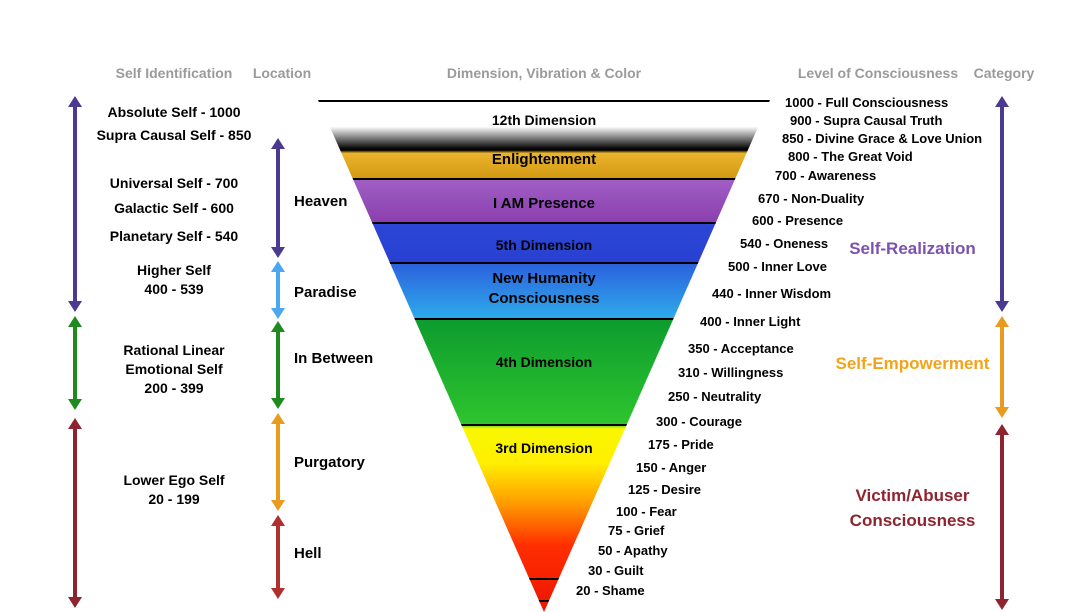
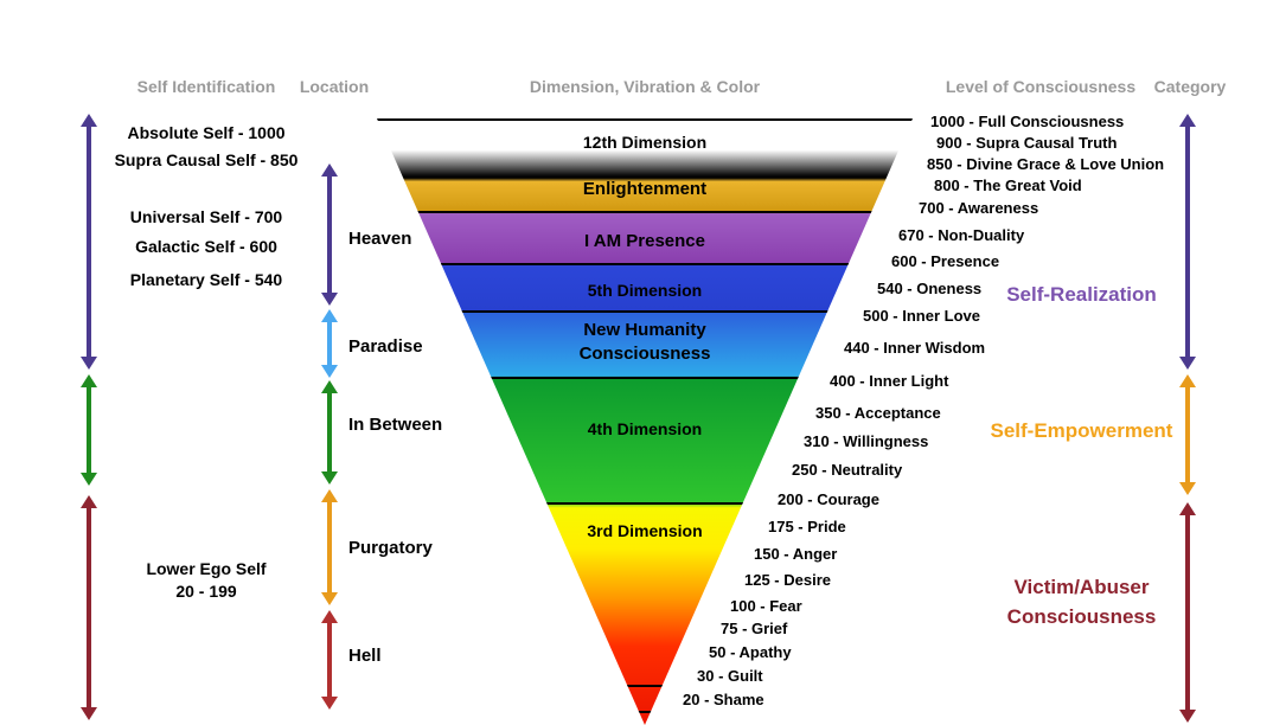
  Self Identification
  Location
  Dimension, Vibration & Color
  Level of Consciousness
  Category
  Absolute Self - 1000
  Supra Causal Self - 850
  Universal Self - 700
  Galactic Self - 600
  Planetary Self - 540
- Higher Self
- 400 - 539
- Rational Linear
- Emotional Self
- 200 - 399
  Lower Ego Self
  20 - 199
  Heaven
  Paradise
  In Between
  Purgatory
  Hell
  12th Dimension
  Enlightenment
  I AM Presence
  5th Dimension
  New Humanity
  Consciousness
  4th Dimension
  3rd Dimension
  1000 - Full Consciousness
  900 - Supra Causal Truth
  850 - Divine Grace & Love Union
  800 - The Great Void
  700 - Awareness
  670 - Non-Duality
  600 - Presence
  540 - Oneness
  500 - Inner Love
  440 - Inner Wisdom
  400 - Inner Light
  350 - Acceptance
  310 - Willingness
  250 - Neutrality
- 300 - Courage
+ 200 - Courage
  175 - Pride
  150 - Anger
  125 - Desire
  100 - Fear
  75 - Grief
  50 - Apathy
  30 - Guilt
  20 - Shame
  Self-Realization
  Self-Empowerment
  Victim/Abuser
  Consciousness
